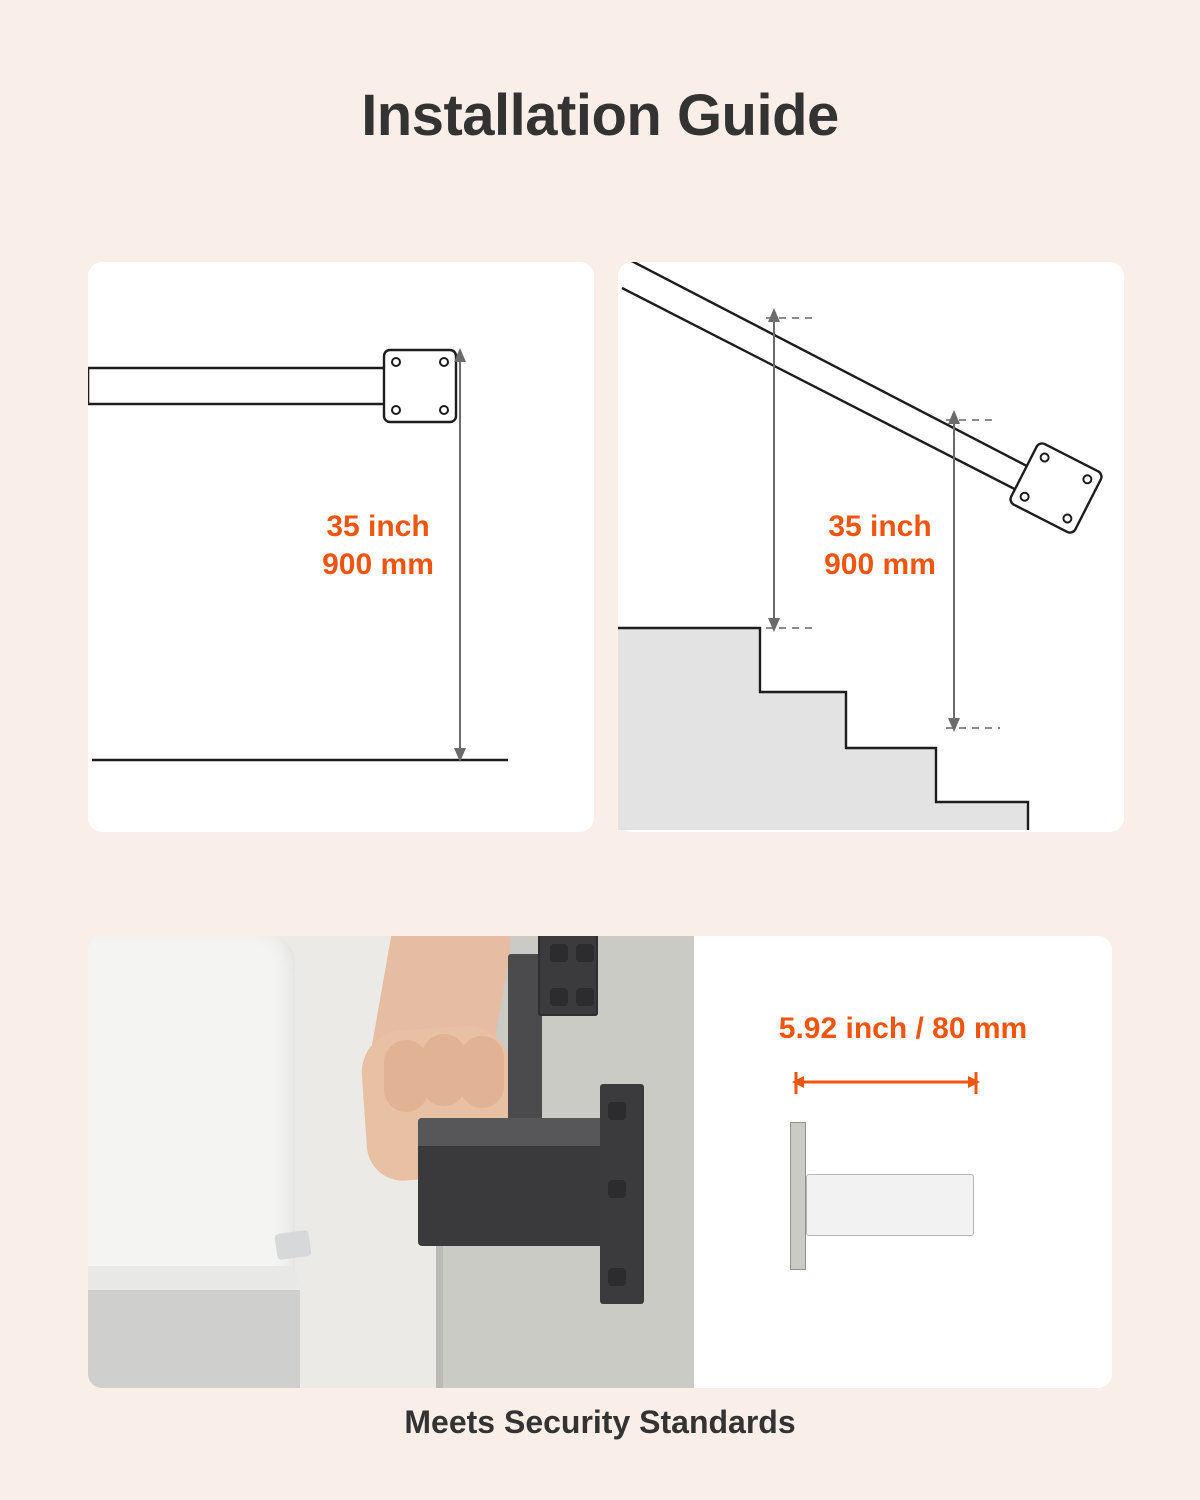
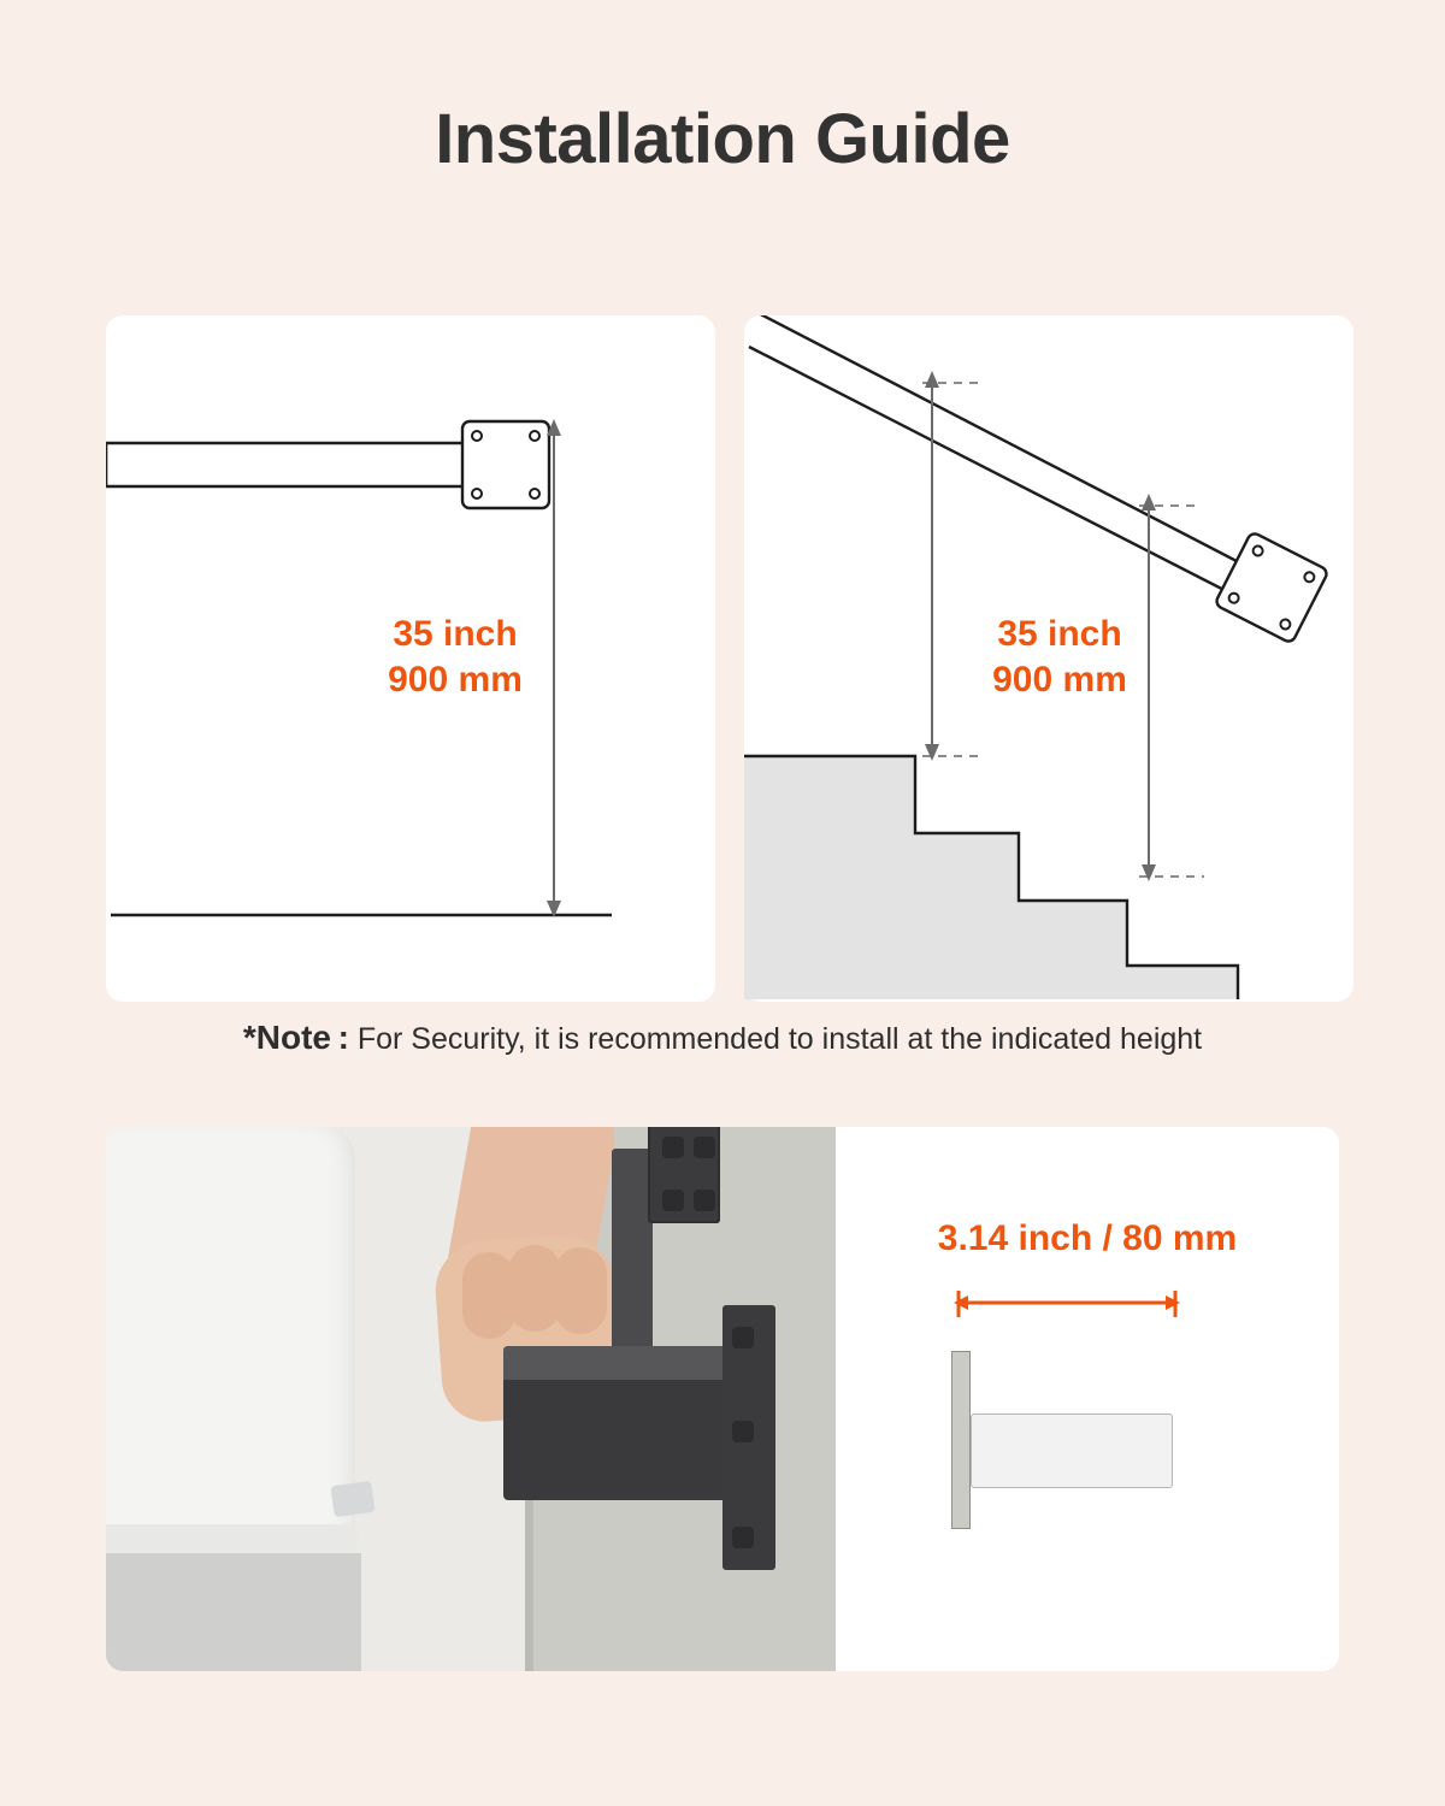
  Installation Guide
  35 inch
  900 mm
  35 inch
  900 mm
+ *Note : For Security, it is recommended to install at the indicated height
- 5.92 inch / 80 mm
+ 3.14 inch / 80 mm
- Meets Security Standards
